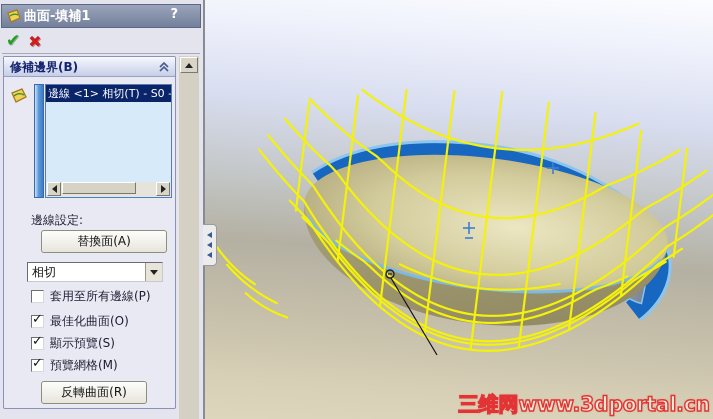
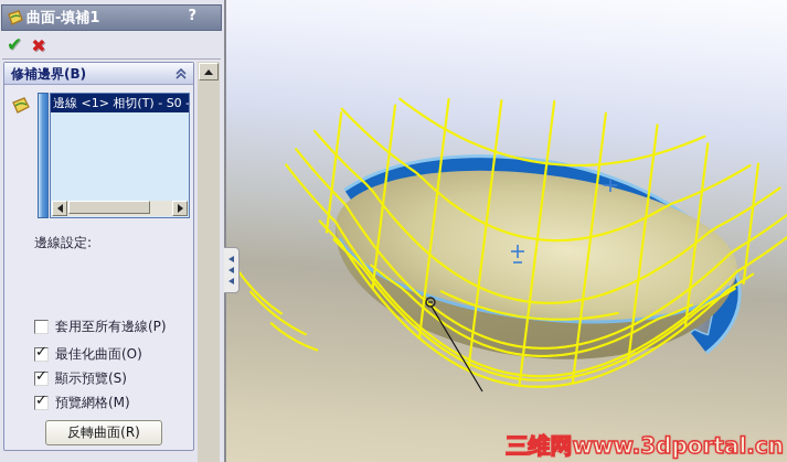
  三维网www.3dportal.cn
  曲面-填補1
  ?
  ✔
  ✖
  修補邊界(B)
  邊線 <1> 相切(T) - S0 -
  邊線設定:
- 替換面(A)
- 相切
  套用至所有邊線(P)
  ✓
  最佳化曲面(O)
  ✓
  顯示預覽(S)
  ✓
  預覽網格(M)
  反轉曲面(R)
